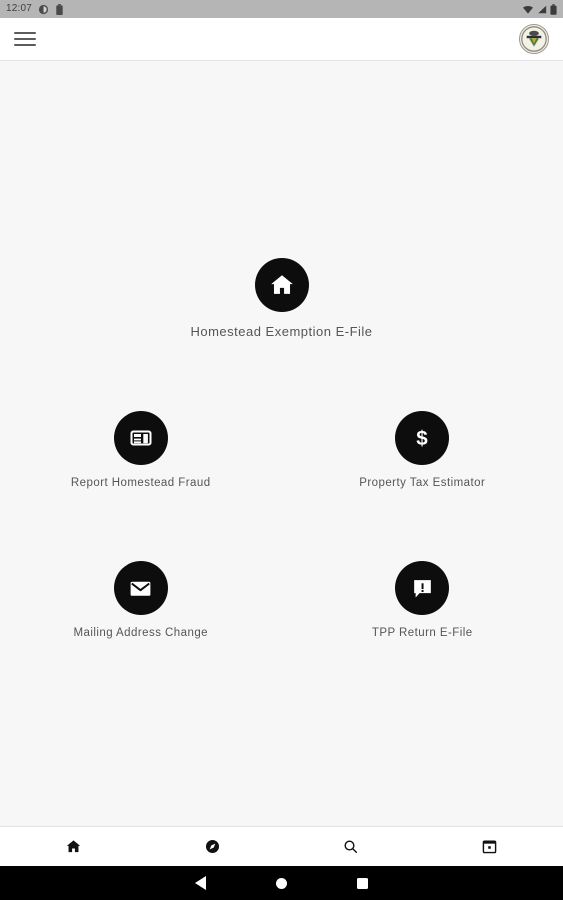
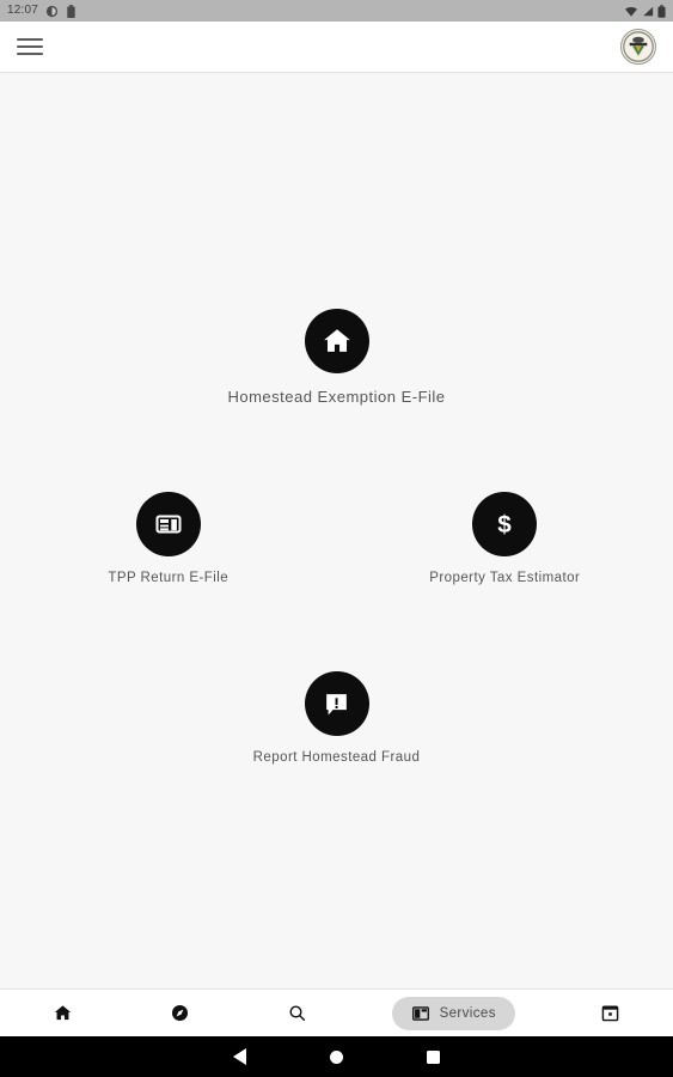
  12:07
  Homestead Exemption E-File
- Report Homestead Fraud
+ TPP Return E-File
  $
  Property Tax Estimator
- Mailing Address Change
- TPP Return E-File
+ Report Homestead Fraud
+ Services
